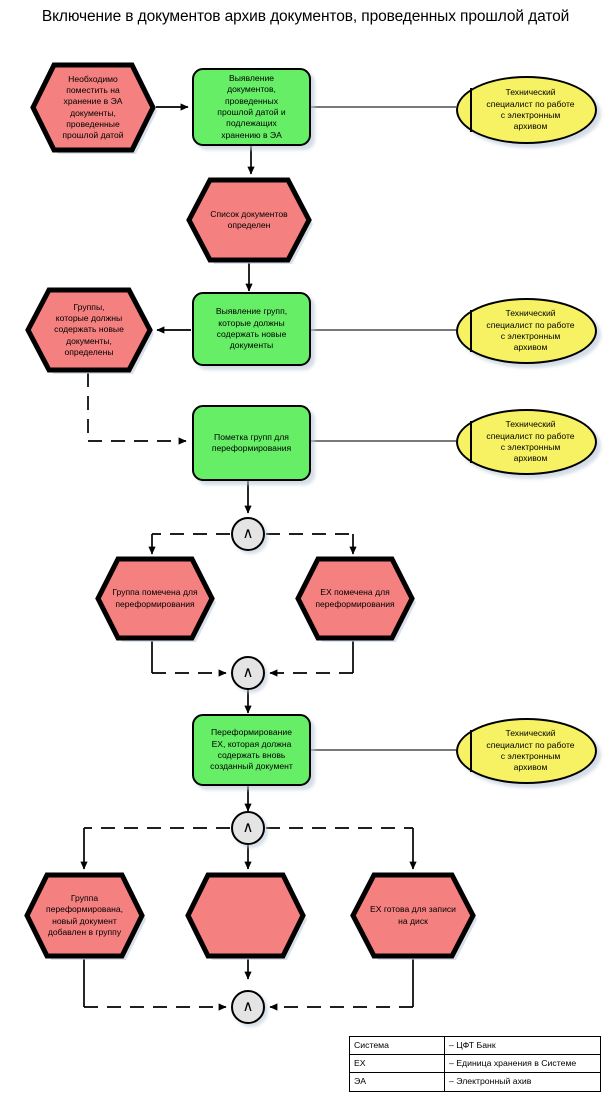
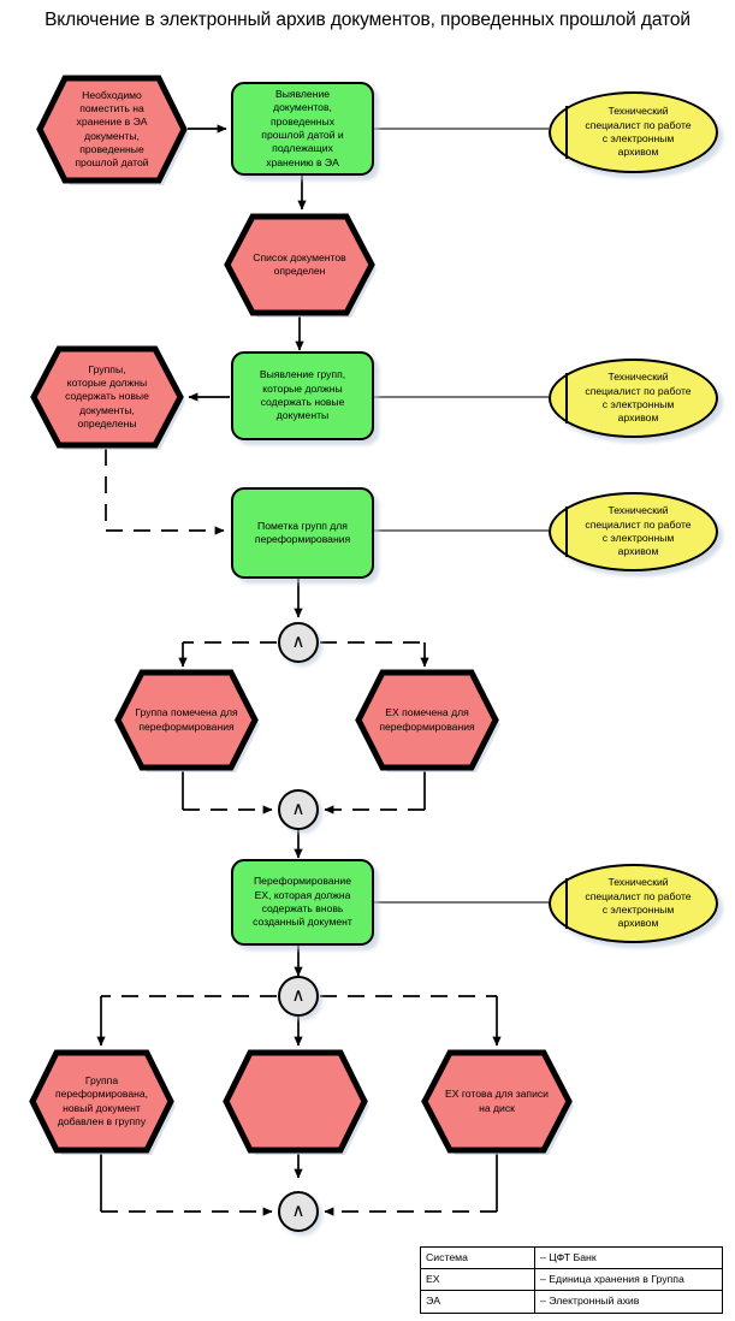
- Включение в документов архив документов, проведенных прошлой датой
+ Включение в электронный архив документов, проведенных прошлой датой
  Необходимо
  поместить на
  хранение в ЭА
  документы,
  проведенные
  прошлой датой
  Выявление
  документов,
  проведенных
  прошлой датой и
  подлежащих
  хранению в ЭА
  Технический
  специалист по работе
  с электронным
  архивом
  Список документов
  определен
  Выявление групп,
  которые должны
  содержать новые
  документы
  Технический
  специалист по работе
  с электронным
  архивом
  Группы,
  которые должны
  содержать новые
  документы,
  определены
  Пометка групп для
  переформирования
  Технический
  специалист по работе
  с электронным
  архивом
  ∧
  Группа помечена для
  переформирования
  EX помечена для
  переформирования
  ∧
  Переформирование
  EX, которая должна
  содержать вновь
  созданный документ
  Технический
  специалист по работе
  с электронным
  архивом
  ∧
  Группа
  переформирована,
  новый документ
  добавлен в группу
  EX готова для записи
  на диск
  ∧
  Система	– ЦФТ Банк
- EX	– Единица хранения в Системе
+ EX	– Единица хранения в Группа
  ЭА	– Электронный ахив
